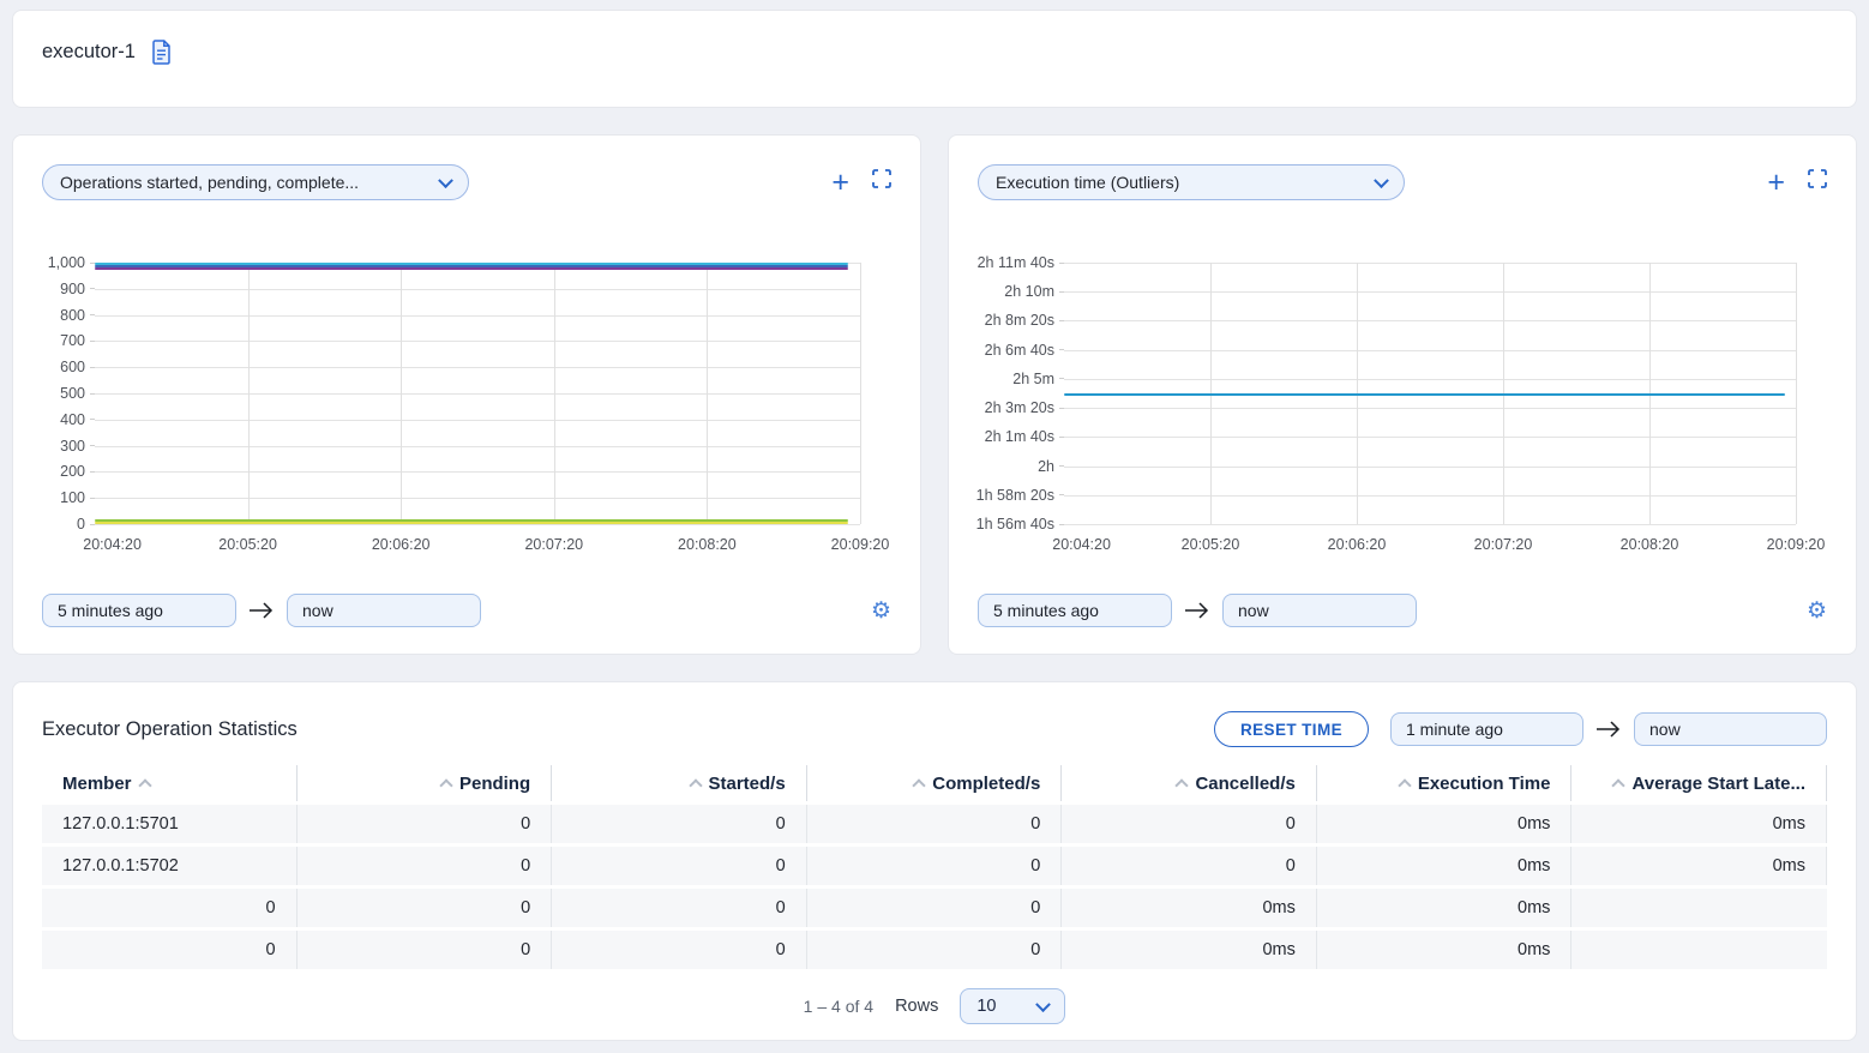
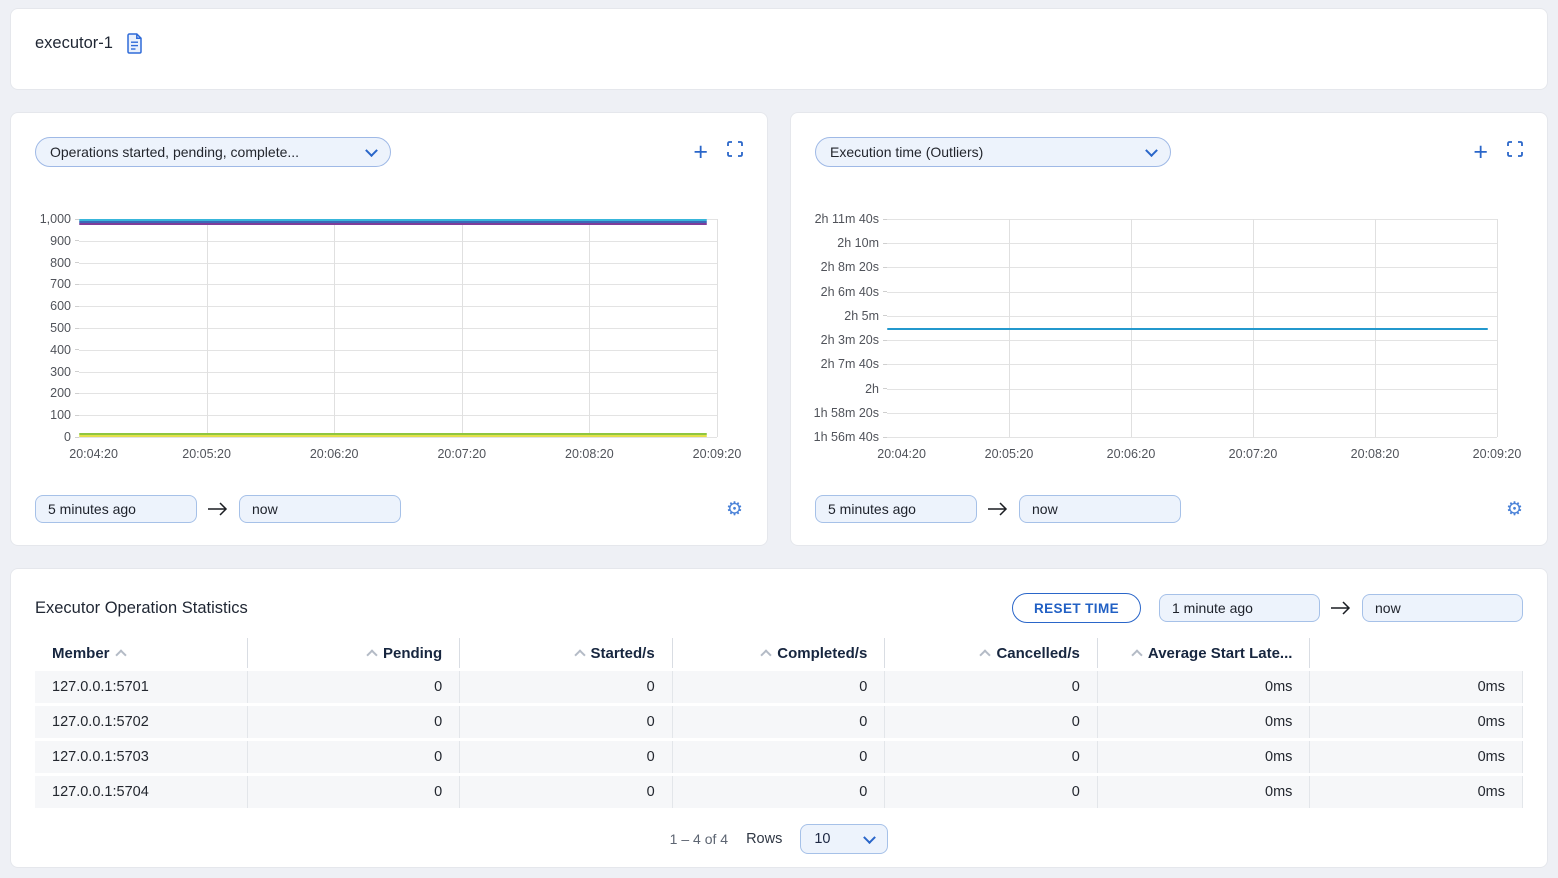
  executor-1
  Operations started, pending, complete...
  1,000
  900
  800
  700
  600
  500
  400
  300
  200
  100
  0
  20:04:20
  20:05:20
  20:06:20
  20:07:20
  20:08:20
  20:09:20
  5 minutes ago
  now
  Execution time (Outliers)
  2h 11m 40s
  2h 10m
  2h 8m 20s
  2h 6m 40s
  2h 5m
  2h 3m 20s
- 2h 1m 40s
+ 2h 7m 40s
  2h
  1h 58m 20s
  1h 56m 40s
  20:04:20
  20:05:20
  20:06:20
  20:07:20
  20:08:20
  20:09:20
  5 minutes ago
  now
  Executor Operation Statistics
  RESET TIME
  1 minute ago
  now
  Member
  Pending
  Started/s
  Completed/s
  Cancelled/s
- Execution Time
  Average Start Late...
  127.0.0.1:5701
  0
  0
  0
  0
  0ms
  0ms
  127.0.0.1:5702
  0
  0
  0
  0
  0ms
  0ms
+ 127.0.0.1:5703
  0
  0
  0
  0
  0ms
  0ms
+ 127.0.0.1:5704
  0
  0
  0
  0
  0ms
  0ms
  1 – 4 of 4
  Rows
  10
